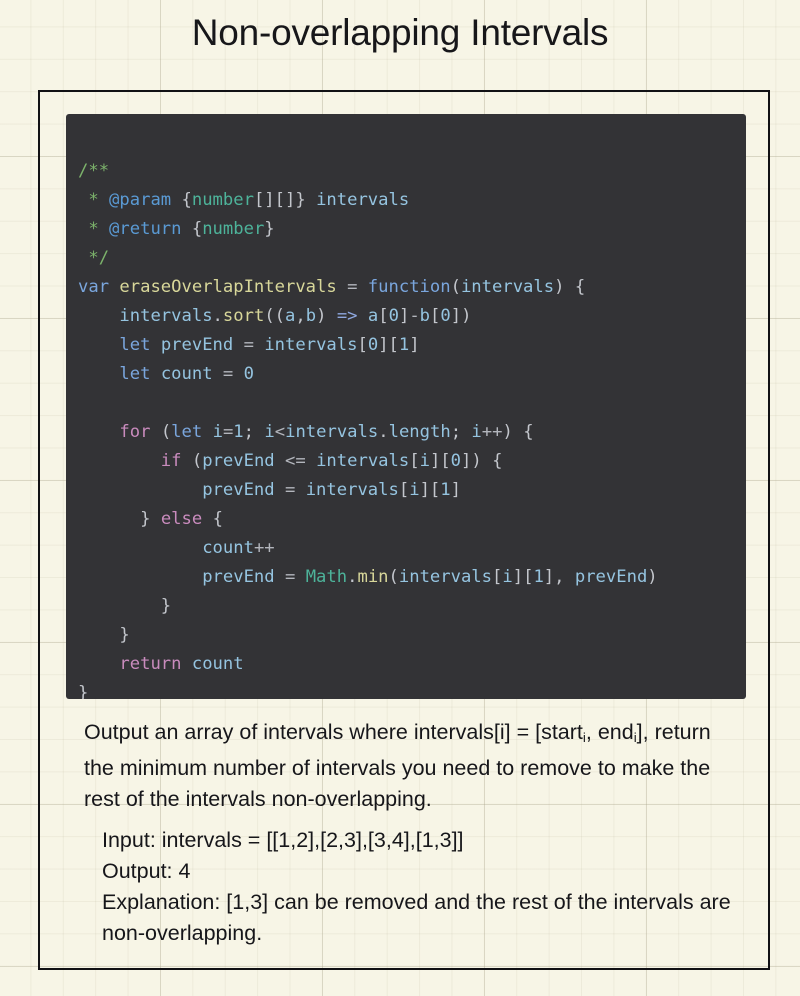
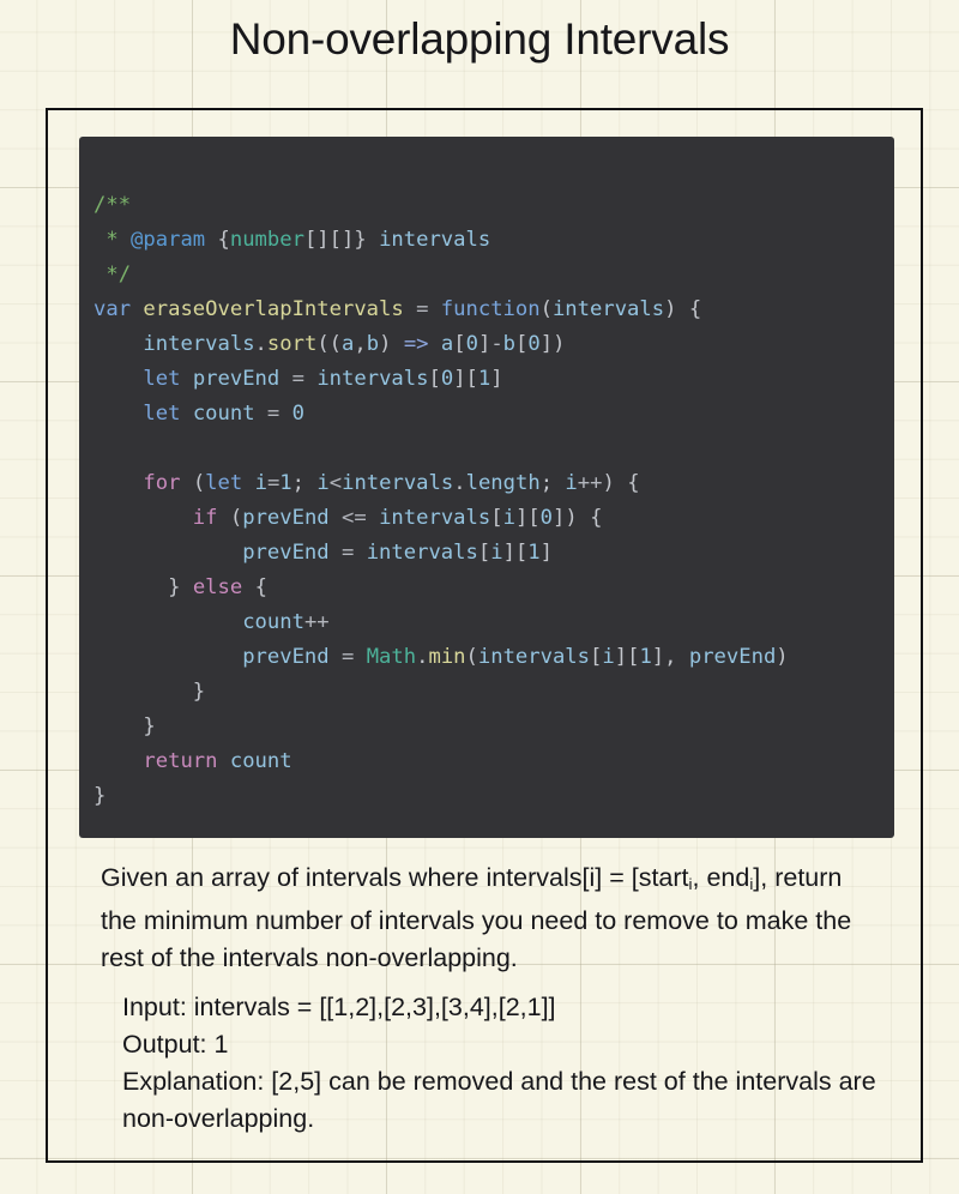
  Non-overlapping Intervals
  /**
  * @param {number[][]} intervals
- * @return {number}
  */
  var eraseOverlapIntervals = function(intervals) {
  intervals.sort((a,b) => a[0]-b[0])
  let prevEnd = intervals[0][1]
  let count = 0
  for (let i=1; i<intervals.length; i++) {
  if (prevEnd <= intervals[i][0]) {
  prevEnd = intervals[i][1]
  } else {
  count++
  prevEnd = Math.min(intervals[i][1], prevEnd)
  }
  }
  return count
  }
- Output an array of intervals where intervals[i] = [starti, endi], return the minimum number of intervals you need to remove to make the rest of the intervals non-overlapping.
+ Given an array of intervals where intervals[i] = [starti, endi], return the minimum number of intervals you need to remove to make the rest of the intervals non-overlapping.
- Input: intervals = [[1,2],[2,3],[3,4],[1,3]]
+ Input: intervals = [[1,2],[2,3],[3,4],[2,1]]
- Output: 4
+ Output: 1
- Explanation: [1,3] can be removed and the rest of the intervals are non-overlapping.
+ Explanation: [2,5] can be removed and the rest of the intervals are non-overlapping.
